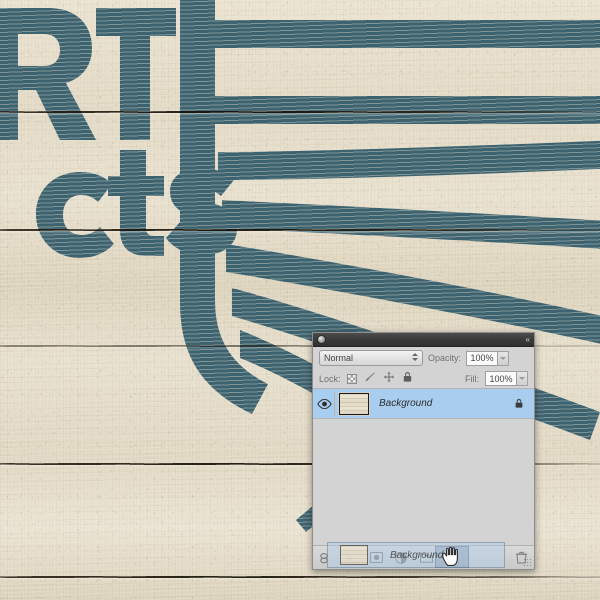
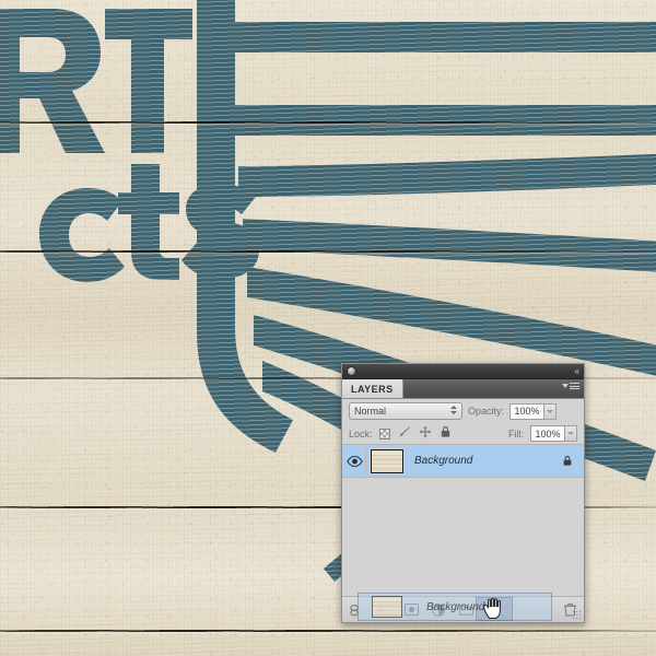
  «
+ LAYERS
  Normal
  Opacity:
  100%
  Lock:
  Fill:
  100%
  Background
  fx
  Background
